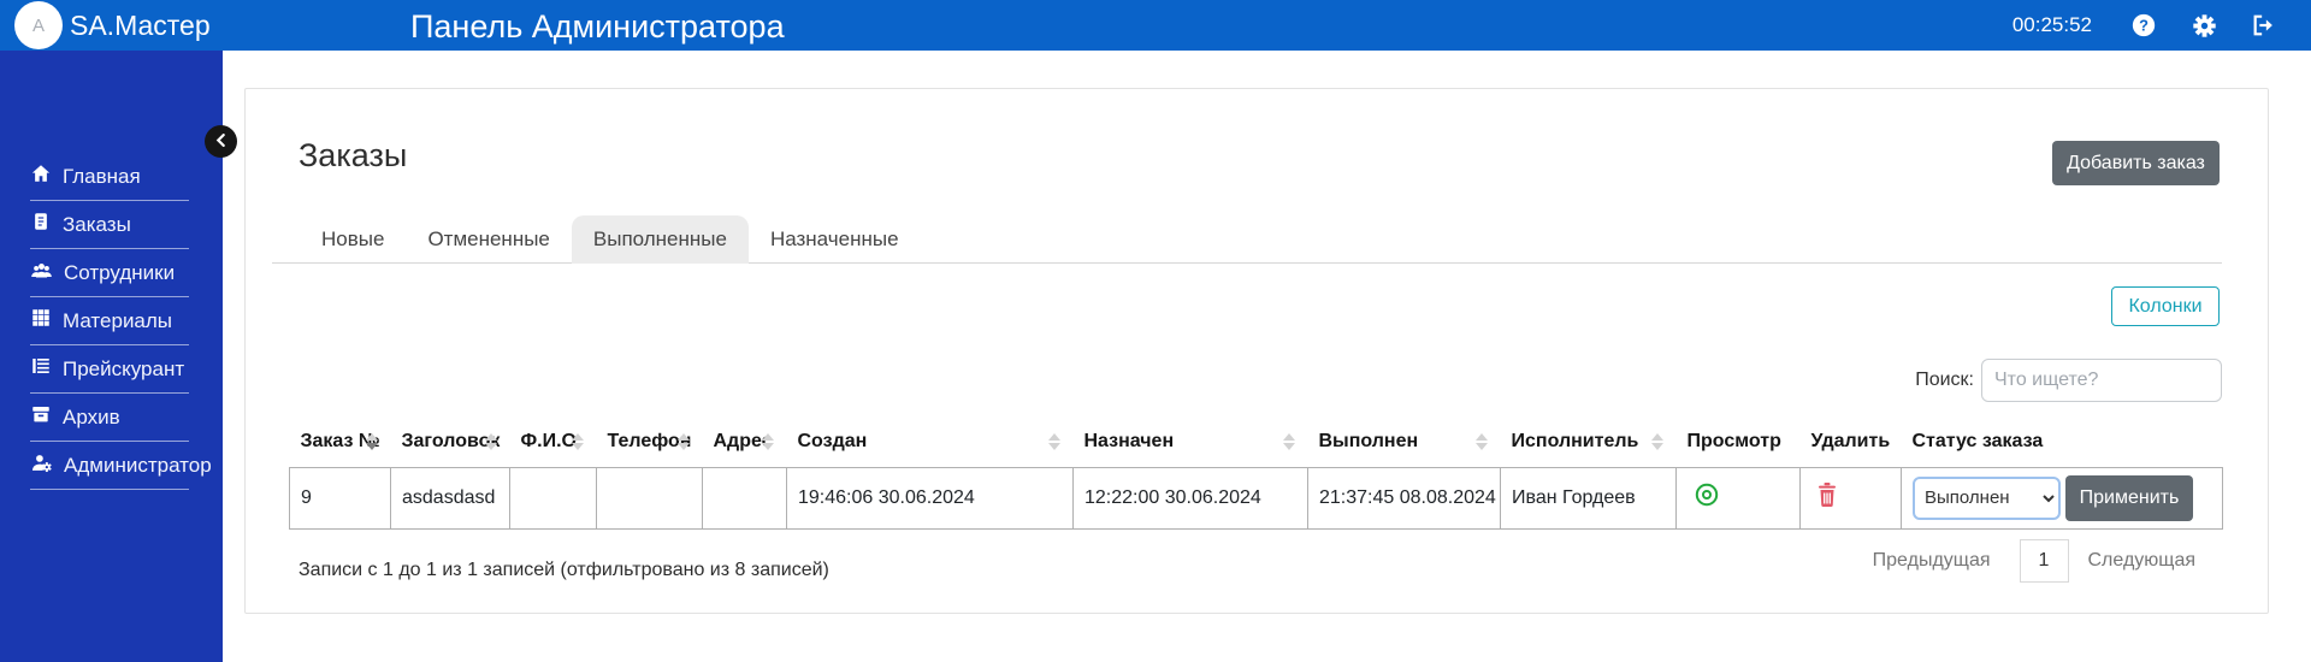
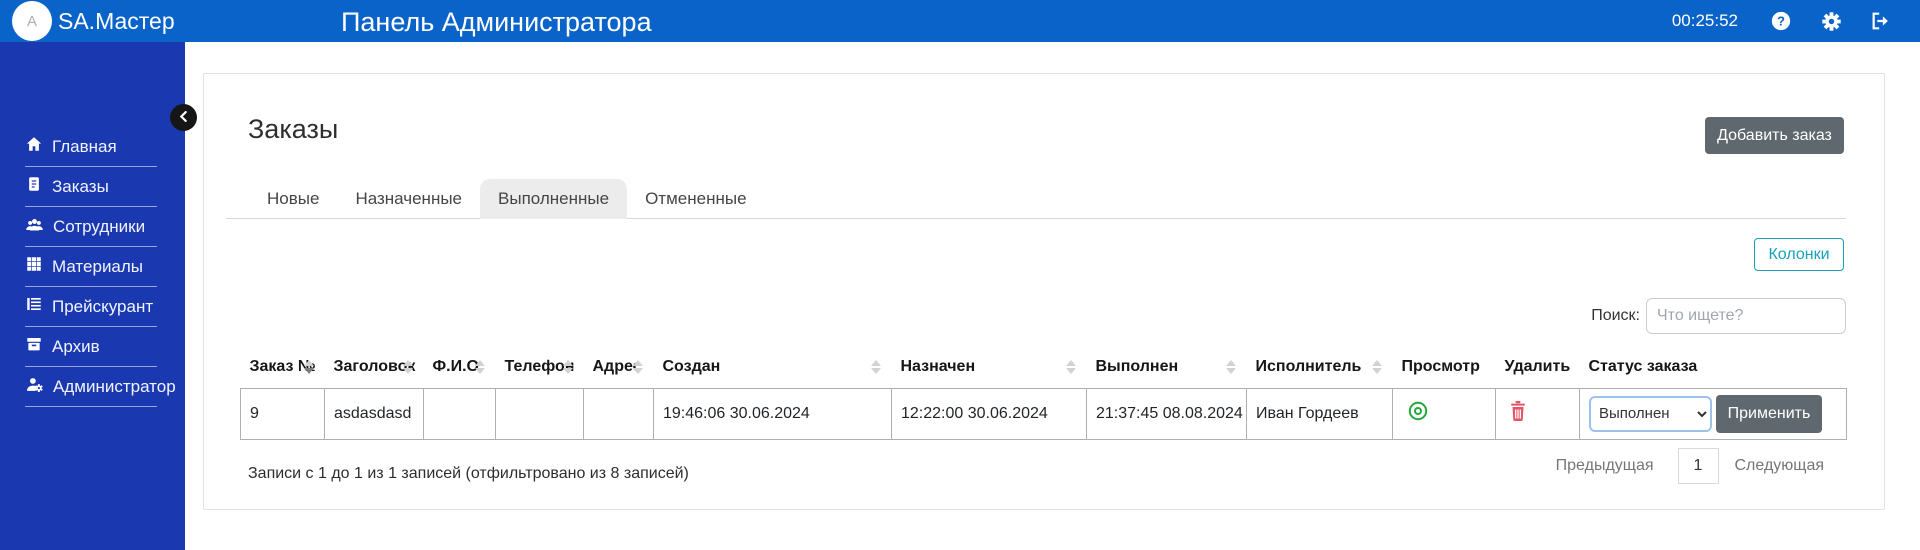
  A
  SA.Мастер
  Панель Администратора
  00:25:52
  ?
  Главная
  Заказы
  Сотрудники
  Материалы
  Прейскурант
  Архив
  Администратор
  Заказы
  Добавить заказ
  Новые
- Отмененные
+ Назначенные
  Выполненные
- Назначенные
+ Отмененные
  Колонки
  Поиск:
  Что ищете?
  Заказ №	Заголовок	Ф.И.О.	Телефон	Адрес	Создан	Назначен	Выполнен	Исполнитель	Просмотр	Удалить	Статус заказа
  9	asdasdasd				19:46:06 30.06.2024	12:22:00 30.06.2024	21:37:45 08.08.2024	Иван Гордеев			Выполнен Применить
  Записи с 1 до 1 из 1 записей (отфильтровано из 8 записей)
  Предыдущая
  1
  Следующая
